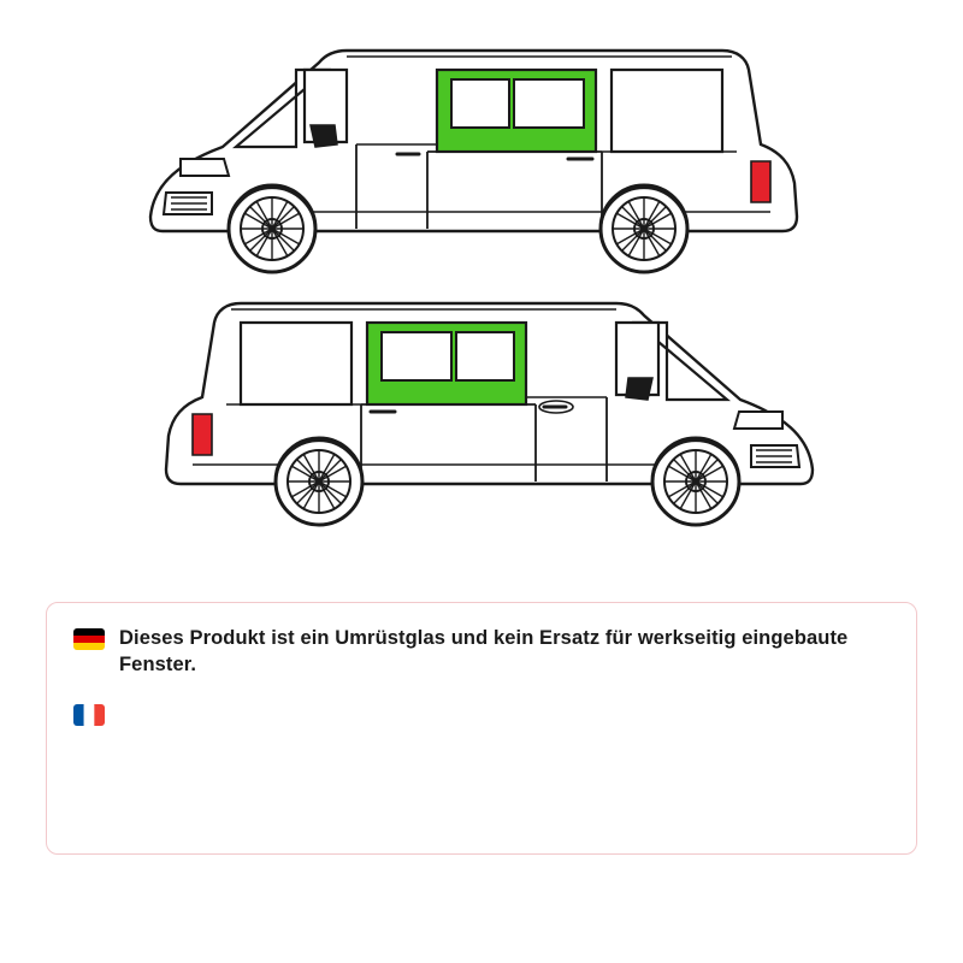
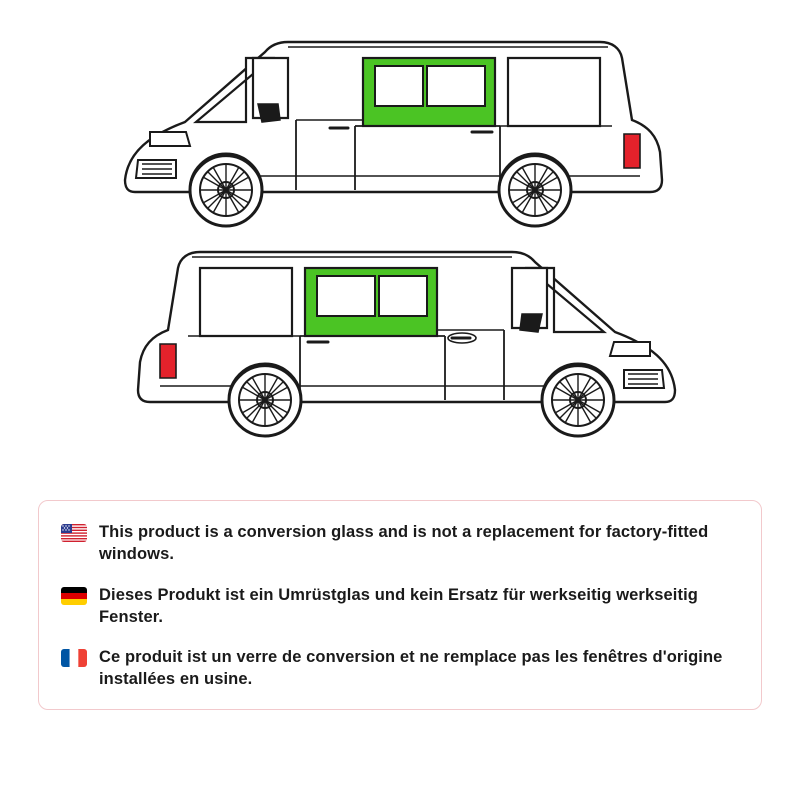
+ This product is a conversion glass and is not a replacement for factory-fitted windows.
- Dieses Produkt ist ein Umrüstglas und kein Ersatz für werkseitig eingebaute Fenster.
+ Dieses Produkt ist ein Umrüstglas und kein Ersatz für werkseitig werkseitig Fenster.
+ Ce produit ist un verre de conversion et ne remplace pas les fenêtres d'origine installées en usine.
